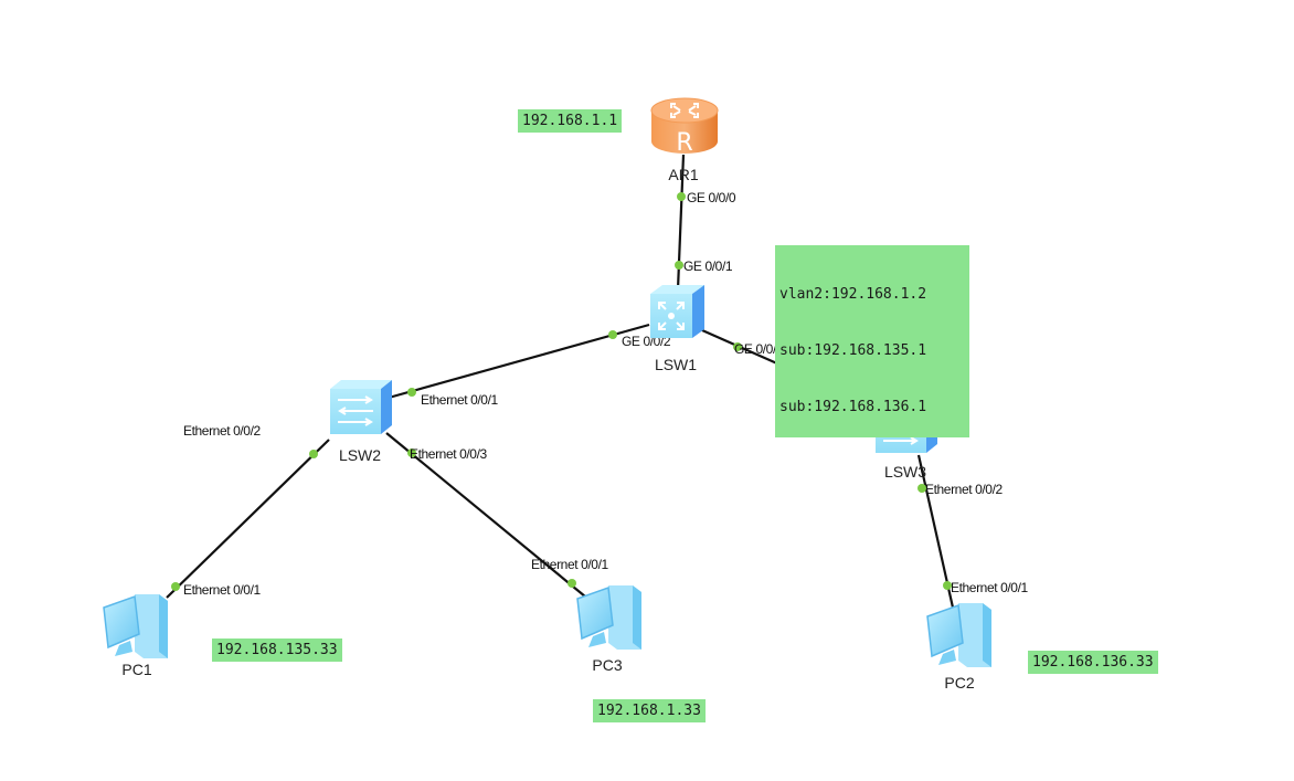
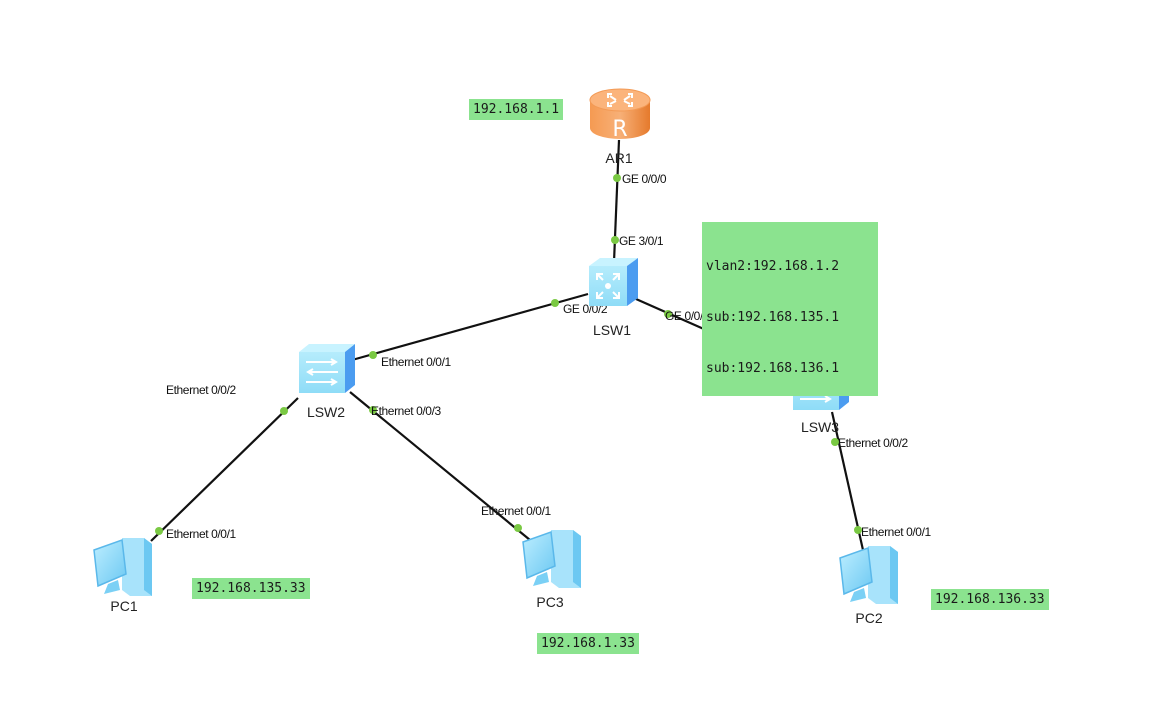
  GE 0/0/0
- GE 0/0/1
+ GE 3/0/1
  GE 0/0/2
  GE 0/0
  Ethernet 0/0/1
  Ethernet 0/0/2
  Ethernet 0/0/3
  Ethernet 0/0/2
  Ethernet 0/0/1
  Ethernet 0/0/1
  Ethernet 0/0/1
  R
  AR1
  LSW1
  LSW2
  LSW3
  PC1
  PC3
  PC2
  192.168.1.1
  vlan2:192.168.1.2
  sub:192.168.135.1
  sub:192.168.136.1
  192.168.135.33
  192.168.1.33
  192.168.136.33
